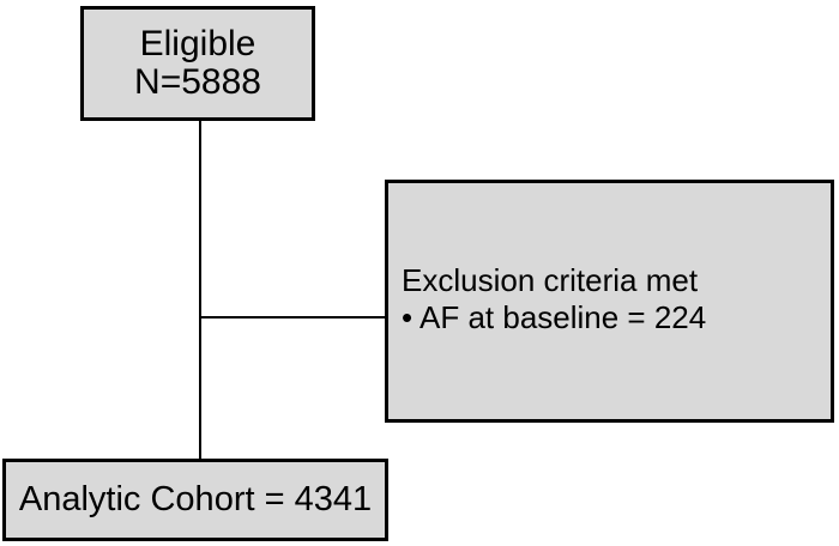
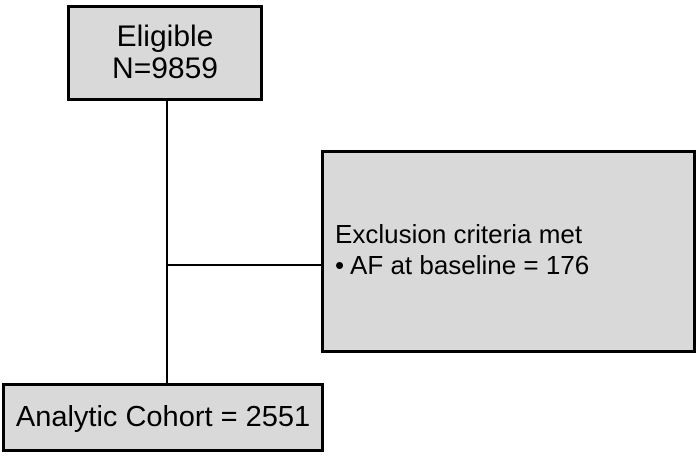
  Eligible
- N=5888
+ N=9859
  Exclusion criteria met
- AF at baseline = 224
+ AF at baseline = 176
- Analytic Cohort = 4341
+ Analytic Cohort = 2551
